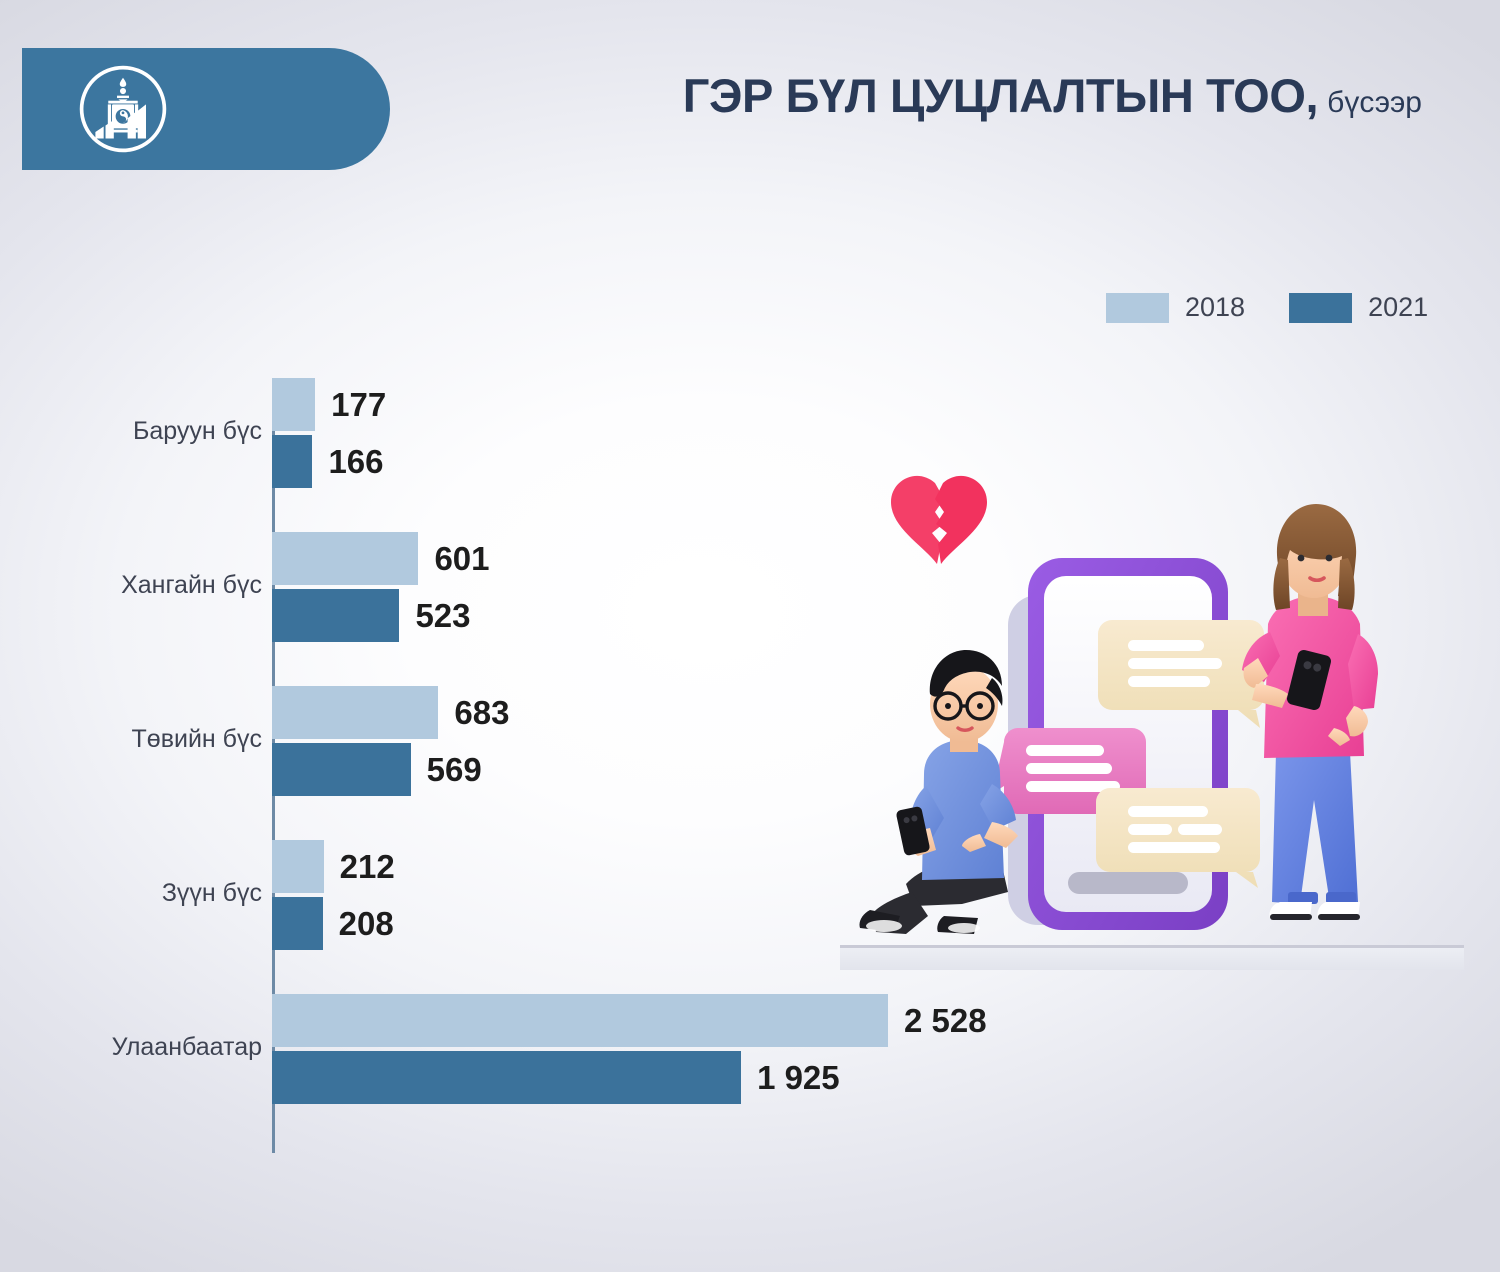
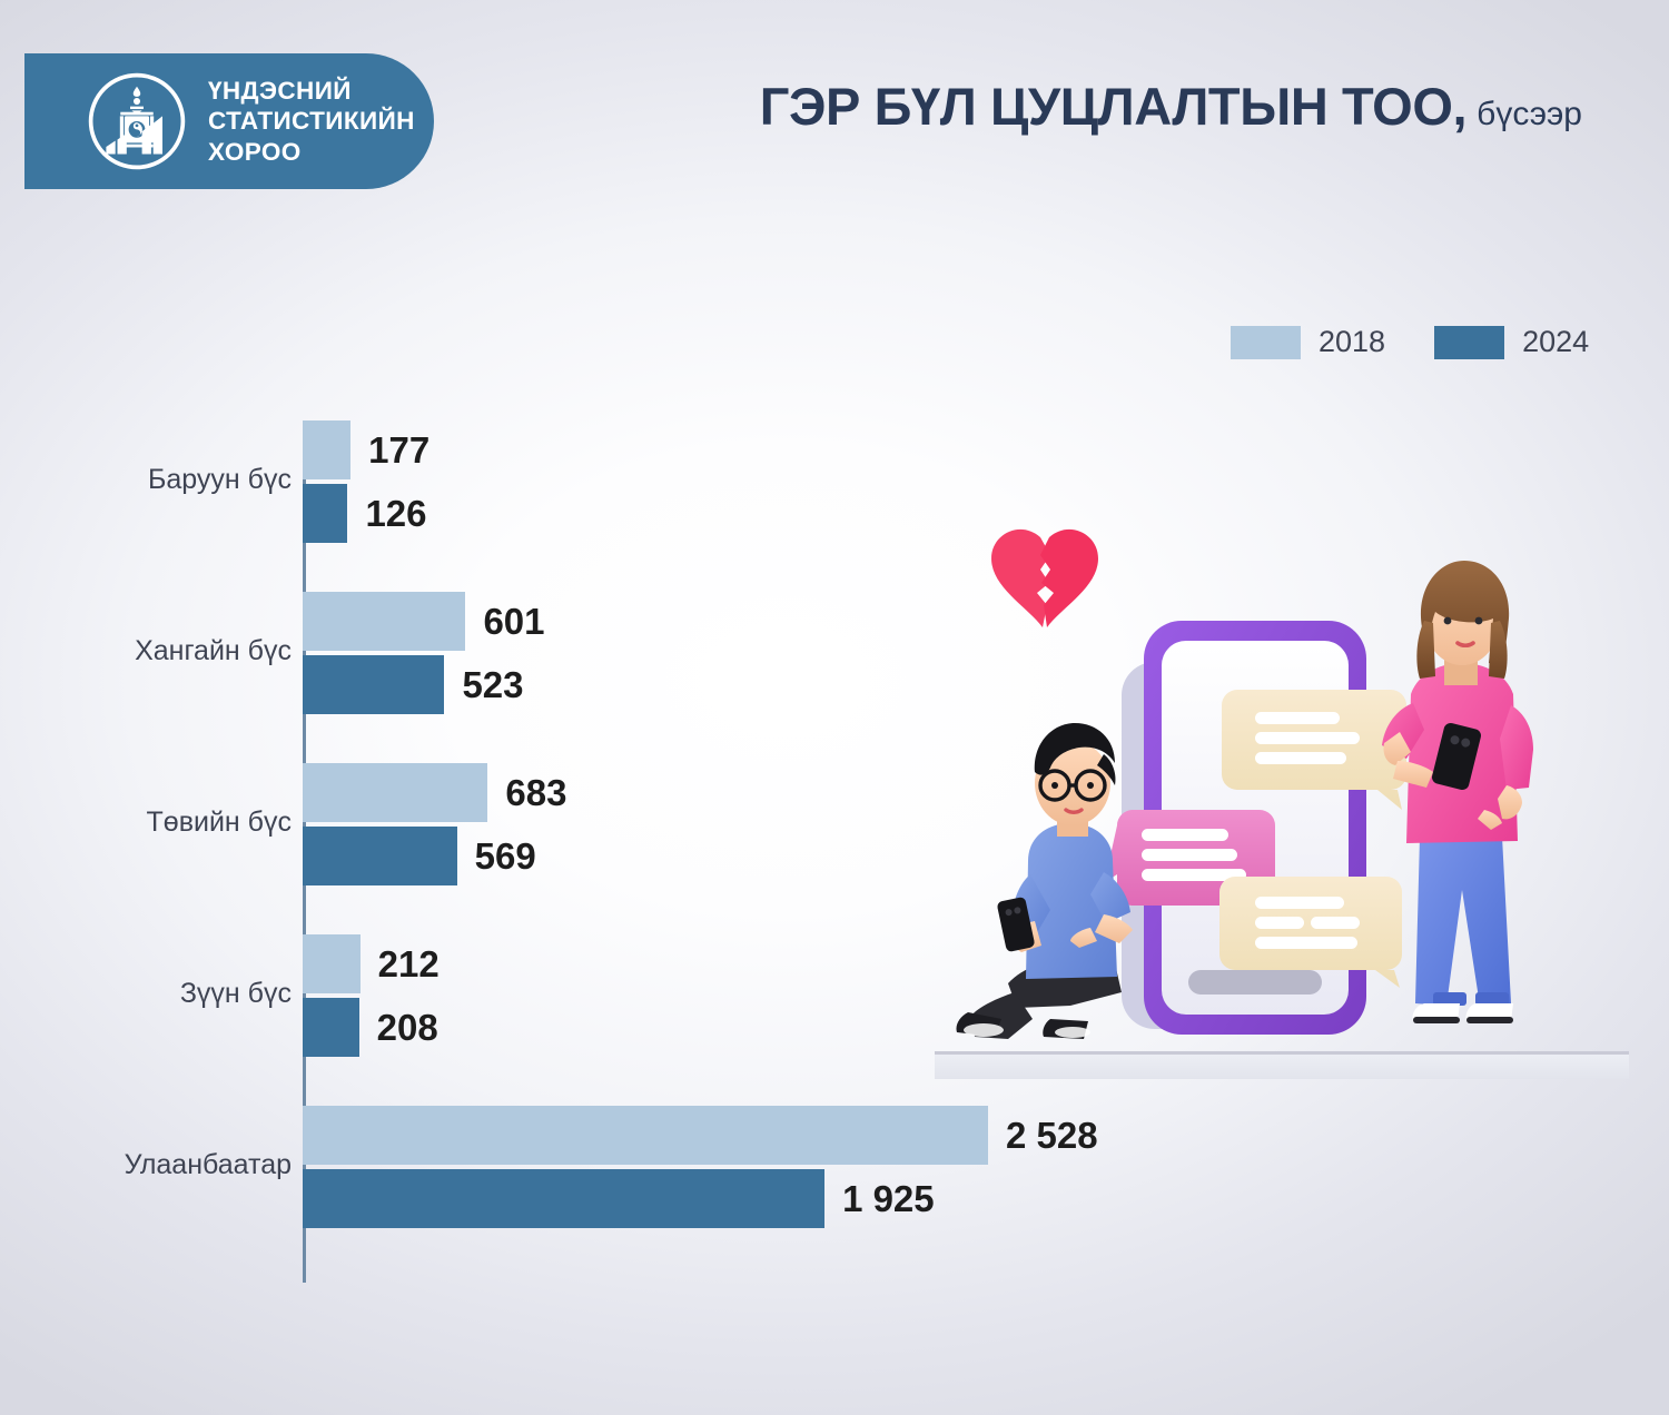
+ ҮНДЭСНИЙ
+ СТАТИСТИКИЙН
+ ХОРОО
  ГЭР БҮЛ ЦУЦЛАЛТЫН ТОО,
  бүсээр
  2018
- 2021
+ 2024
  Баруун бүс
  177
- 166
+ 126
  Хангайн бүс
  601
  523
  Төвийн бүс
  683
  569
  Зүүн бүс
  212
  208
  Улаанбаатар
  2 528
  1 925
